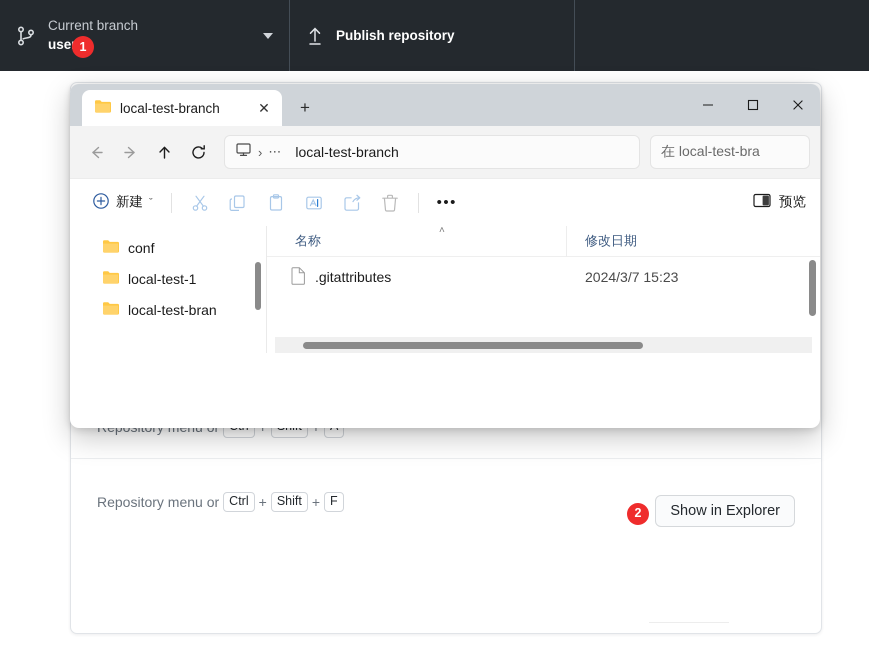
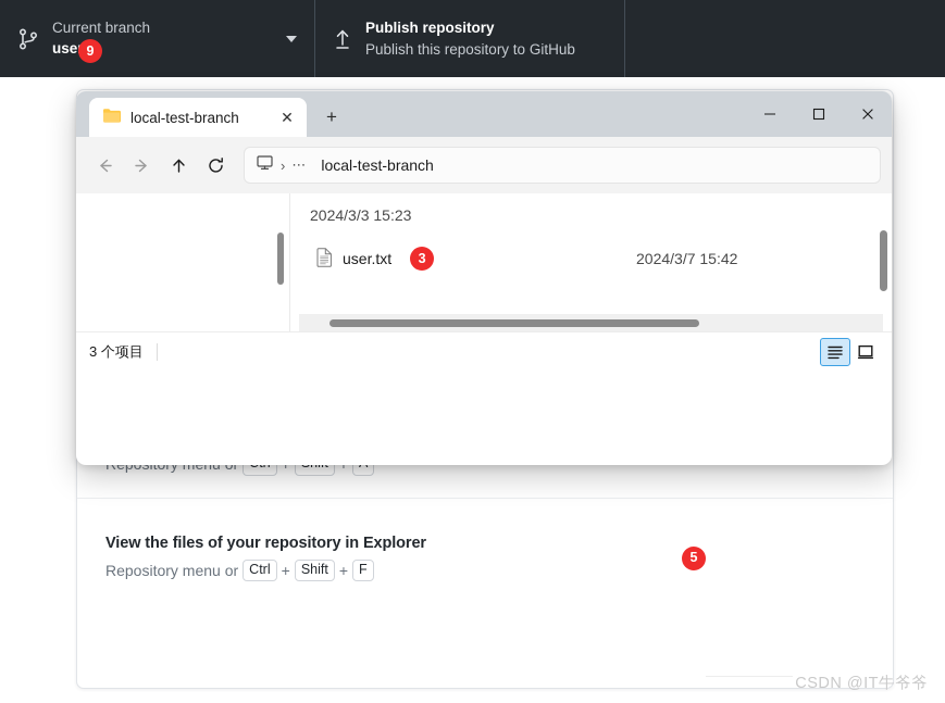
  Current branch
  use
- 1
+ 9
  Publish repository
+ Publish this repository to GitHub
+ View the files of your repository in Explorer
  Repository menu or
  Ctrl
  +
  Shift
  +
  F
- Show in Explorer
- 2
+ 5
  local-test-branch
  ✕
  +
  ›
  ⋯
  local-test-branch
- 在 local-test-bra
- 新建
- ˇ
- •••
- 预览
- conf
- local-test-1
- local-test-bran
- ˄
- 名称
- 修改日期
- .gitattributes
- 2024/3/7 15:23
+ 2024/3/3 15:23
+ user.txt
+ 3
+ 2024/3/7 15:42
+ 3 个项目
+ CSDN @IT牛爷爷
